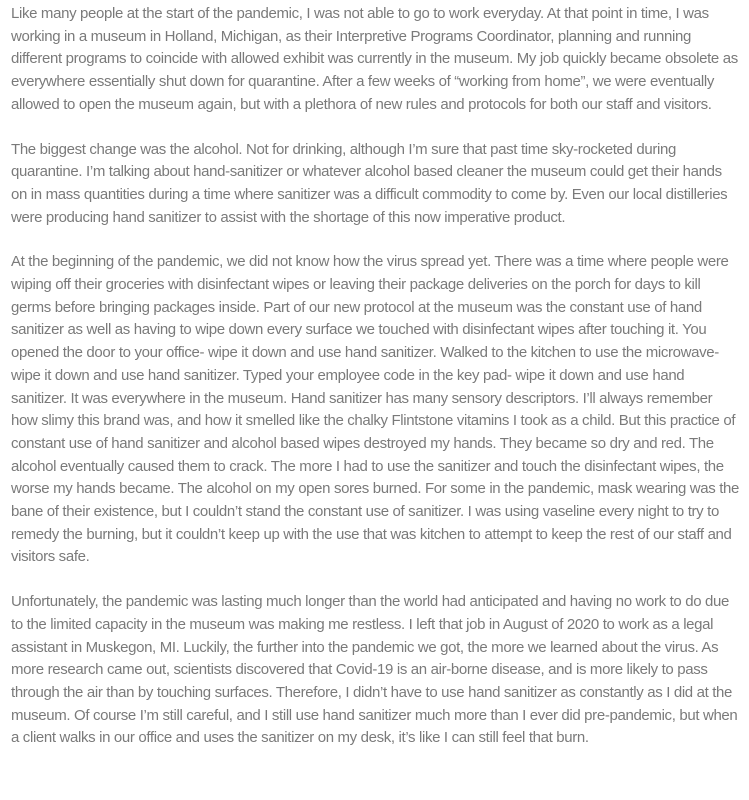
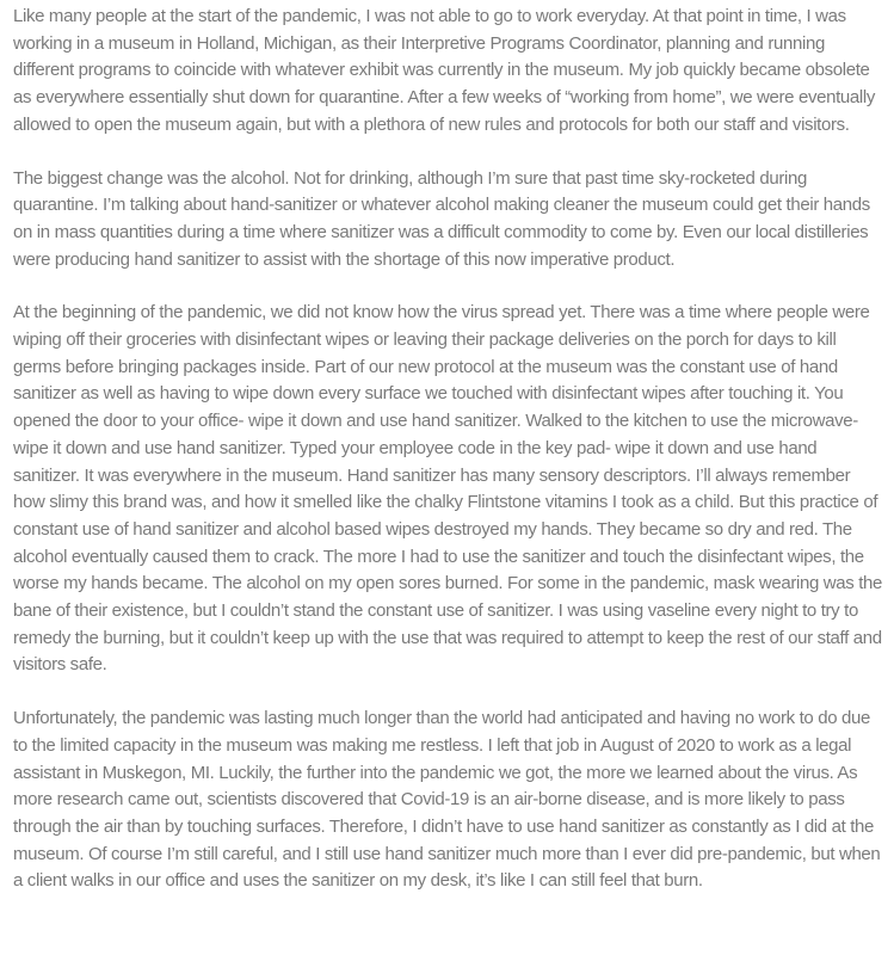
- Like many people at the start of the pandemic, I was not able to go to work everyday. At that point in time, I was working in a museum in Holland, Michigan, as their Interpretive Programs Coordinator, planning and running different programs to coincide with allowed exhibit was currently in the museum. My job quickly became obsolete as everywhere essentially shut down for quarantine. After a few weeks of “working from home”, we were eventually allowed to open the museum again, but with a plethora of new rules and protocols for both our staff and visitors.
+ Like many people at the start of the pandemic, I was not able to go to work everyday. At that point in time, I was working in a museum in Holland, Michigan, as their Interpretive Programs Coordinator, planning and running different programs to coincide with whatever exhibit was currently in the museum. My job quickly became obsolete as everywhere essentially shut down for quarantine. After a few weeks of “working from home”, we were eventually allowed to open the museum again, but with a plethora of new rules and protocols for both our staff and visitors.
- The biggest change was the alcohol. Not for drinking, although I’m sure that past time sky-rocketed during quarantine. I’m talking about hand-sanitizer or whatever alcohol based cleaner the museum could get their hands on in mass quantities during a time where sanitizer was a difficult commodity to come by. Even our local distilleries were producing hand sanitizer to assist with the shortage of this now imperative product.
+ The biggest change was the alcohol. Not for drinking, although I’m sure that past time sky-rocketed during quarantine. I’m talking about hand-sanitizer or whatever alcohol making cleaner the museum could get their hands on in mass quantities during a time where sanitizer was a difficult commodity to come by. Even our local distilleries were producing hand sanitizer to assist with the shortage of this now imperative product.
- At the beginning of the pandemic, we did not know how the virus spread yet. There was a time where people were wiping off their groceries with disinfectant wipes or leaving their package deliveries on the porch for days to kill germs before bringing packages inside. Part of our new protocol at the museum was the constant use of hand sanitizer as well as having to wipe down every surface we touched with disinfectant wipes after touching it. You opened the door to your office- wipe it down and use hand sanitizer. Walked to the kitchen to use the microwave- wipe it down and use hand sanitizer. Typed your employee code in the key pad- wipe it down and use hand sanitizer. It was everywhere in the museum. Hand sanitizer has many sensory descriptors. I’ll always remember how slimy this brand was, and how it smelled like the chalky Flintstone vitamins I took as a child. But this practice of constant use of hand sanitizer and alcohol based wipes destroyed my hands. They became so dry and red. The alcohol eventually caused them to crack. The more I had to use the sanitizer and touch the disinfectant wipes, the worse my hands became. The alcohol on my open sores burned. For some in the pandemic, mask wearing was the bane of their existence, but I couldn’t stand the constant use of sanitizer. I was using vaseline every night to try to remedy the burning, but it couldn’t keep up with the use that was kitchen to attempt to keep the rest of our staff and visitors safe.
+ At the beginning of the pandemic, we did not know how the virus spread yet. There was a time where people were wiping off their groceries with disinfectant wipes or leaving their package deliveries on the porch for days to kill germs before bringing packages inside. Part of our new protocol at the museum was the constant use of hand sanitizer as well as having to wipe down every surface we touched with disinfectant wipes after touching it. You opened the door to your office- wipe it down and use hand sanitizer. Walked to the kitchen to use the microwave- wipe it down and use hand sanitizer. Typed your employee code in the key pad- wipe it down and use hand sanitizer. It was everywhere in the museum. Hand sanitizer has many sensory descriptors. I’ll always remember how slimy this brand was, and how it smelled like the chalky Flintstone vitamins I took as a child. But this practice of constant use of hand sanitizer and alcohol based wipes destroyed my hands. They became so dry and red. The alcohol eventually caused them to crack. The more I had to use the sanitizer and touch the disinfectant wipes, the worse my hands became. The alcohol on my open sores burned. For some in the pandemic, mask wearing was the bane of their existence, but I couldn’t stand the constant use of sanitizer. I was using vaseline every night to try to remedy the burning, but it couldn’t keep up with the use that was required to attempt to keep the rest of our staff and visitors safe.
  Unfortunately, the pandemic was lasting much longer than the world had anticipated and having no work to do due to the limited capacity in the museum was making me restless. I left that job in August of 2020 to work as a legal assistant in Muskegon, MI. Luckily, the further into the pandemic we got, the more we learned about the virus. As more research came out, scientists discovered that Covid-19 is an air-borne disease, and is more likely to pass through the air than by touching surfaces. Therefore, I didn’t have to use hand sanitizer as constantly as I did at the museum. Of course I’m still careful, and I still use hand sanitizer much more than I ever did pre-pandemic, but when a client walks in our office and uses the sanitizer on my desk, it’s like I can still feel that burn.
